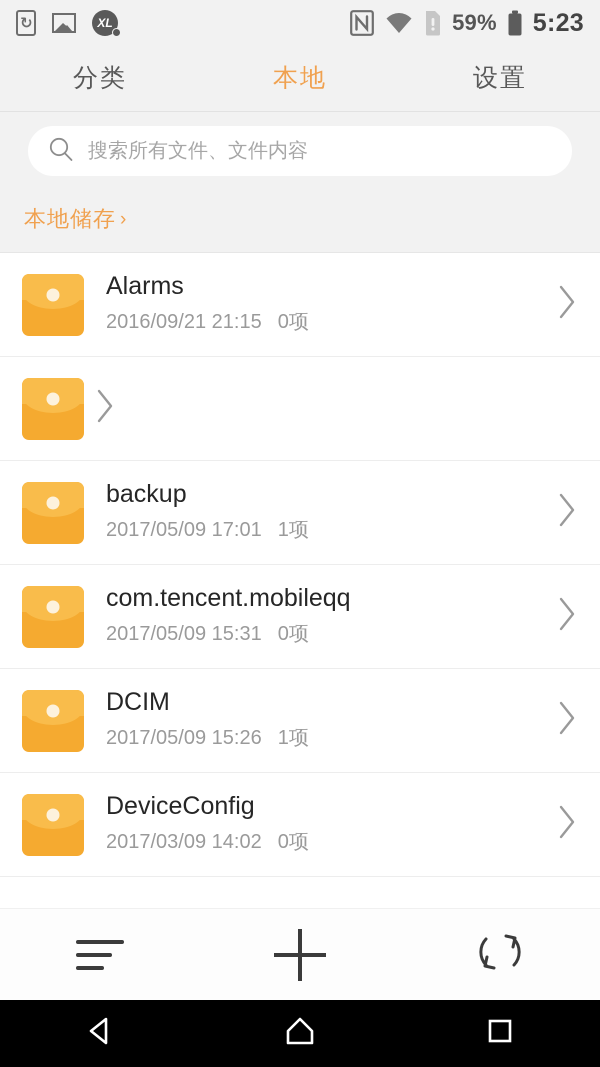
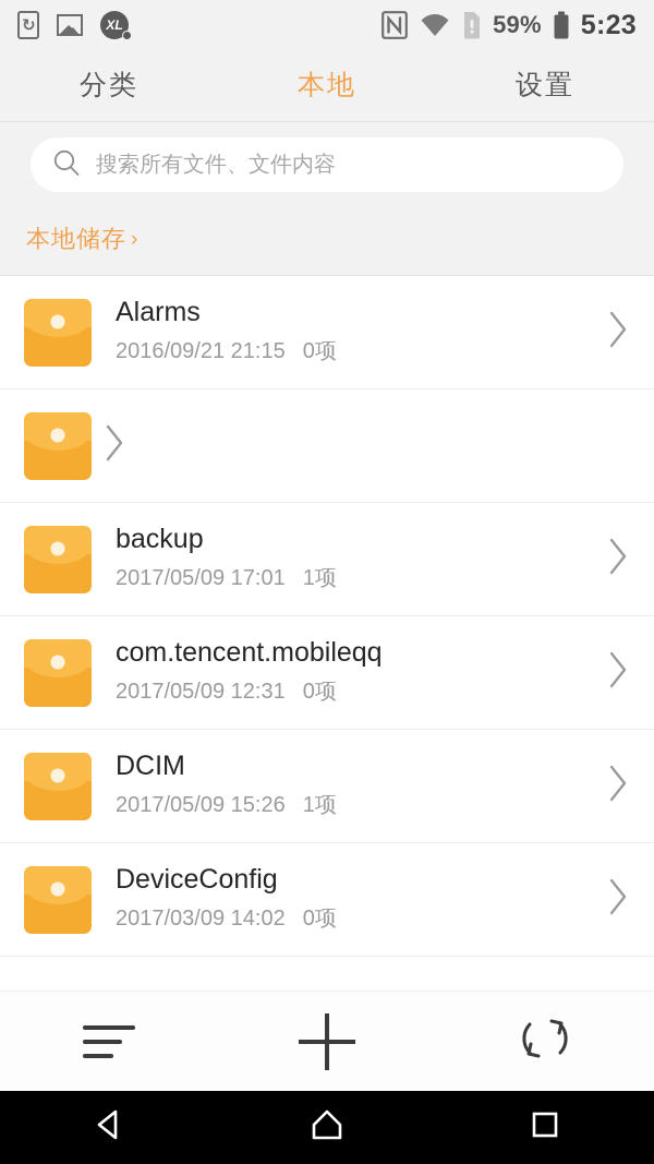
  XL
  59%
  5:23
  分类
  本地
  设置
  搜索所有文件、文件内容
  本地储存
  ›
  Alarms
  2016/09/21 21:15
  0项
  backup
  2017/05/09 17:01
  1项
  com.tencent.mobileqq
- 2017/05/09 15:31
+ 2017/05/09 12:31
  0项
  DCIM
  2017/05/09 15:26
  1项
  DeviceConfig
  2017/03/09 14:02
  0项
